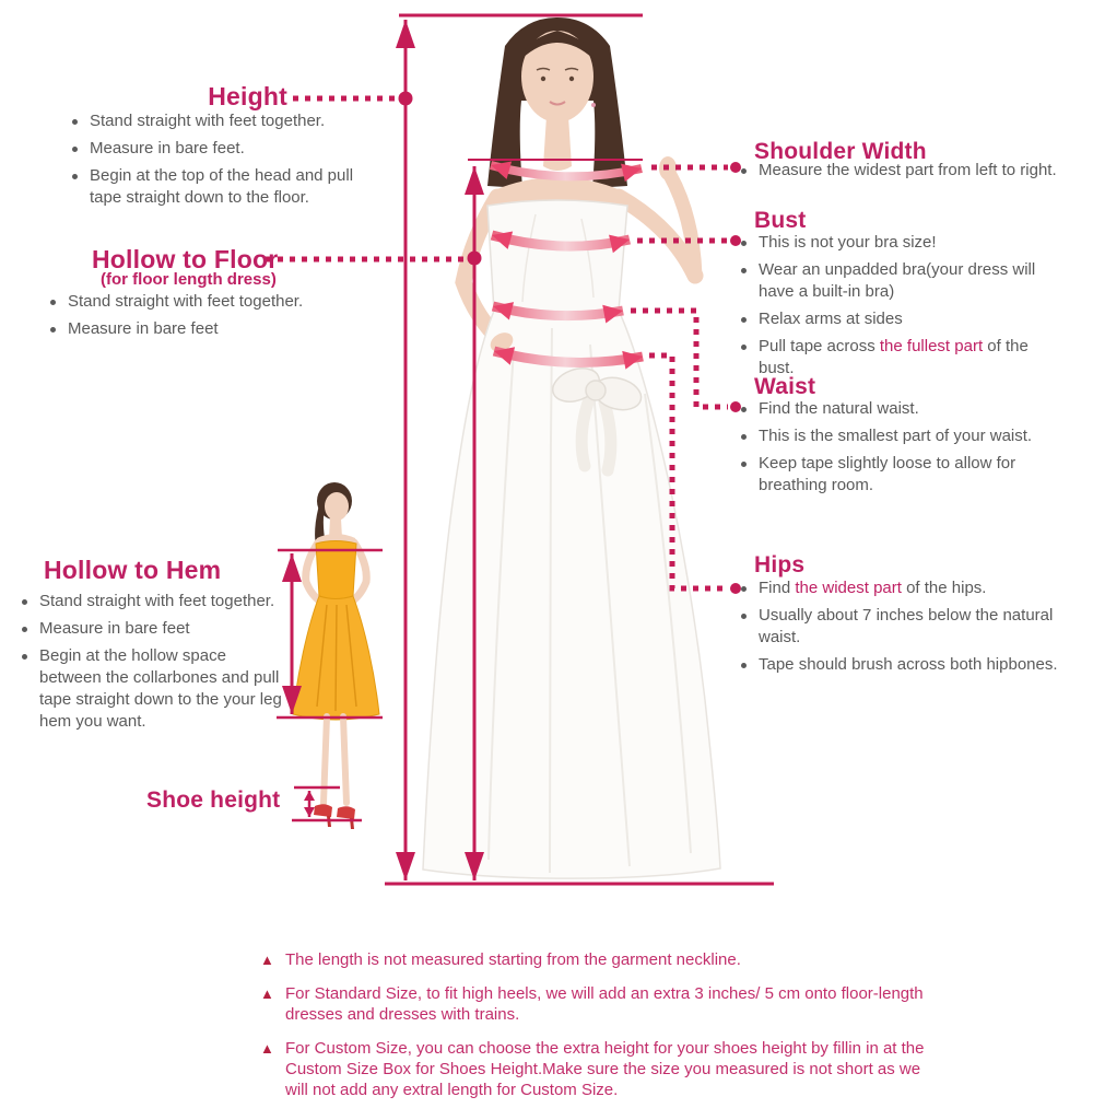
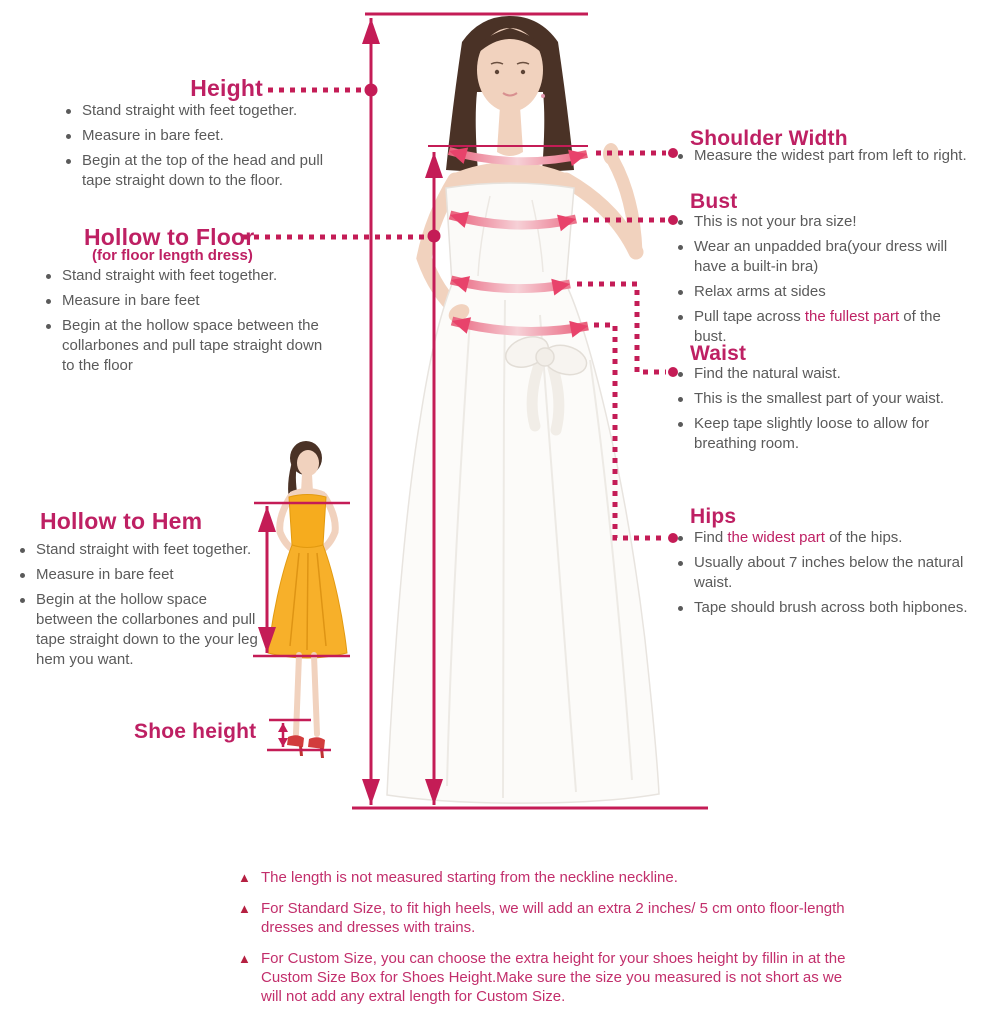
  Height
  Stand straight with feet together.
  Measure in bare feet.
  Begin at the top of the head and pull tape straight down to the floor.
  Hollow to Floor
  (for floor length dress)
  Stand straight with feet together.
  Measure in bare feet
+ Begin at the hollow space between the collarbones and pull tape straight down to the floor
  Hollow to Hem
  Stand straight with feet together.
  Measure in bare feet
  Begin at the hollow space between the collarbones and pull tape straight down to the your leg hem you want.
  Shoe height
  Shoulder Width
  Measure the widest part from left to right.
  Bust
  This is not your bra size!
  Wear an unpadded bra(your dress will have a built-in bra)
  Relax arms at sides
  Pull tape across the fullest part of the bust.
  Waist
  Find the natural waist.
  This is the smallest part of your waist.
  Keep tape slightly loose to allow for breathing room.
  Hips
  Find the widest part of the hips.
  Usually about 7 inches below the natural waist.
  Tape should brush across both hipbones.
  ▲
- The length is not measured starting from the garment neckline.
+ The length is not measured starting from the neckline neckline.
  ▲
- For Standard Size, to fit high heels, we will add an extra 3 inches/ 5 cm onto floor-length dresses and dresses with trains.
+ For Standard Size, to fit high heels, we will add an extra 2 inches/ 5 cm onto floor-length dresses and dresses with trains.
  ▲
  For Custom Size, you can choose the extra height for your shoes height by fillin in at the Custom Size Box for Shoes Height.Make sure the size you measured is not short as we will not add any extral length for Custom Size.
